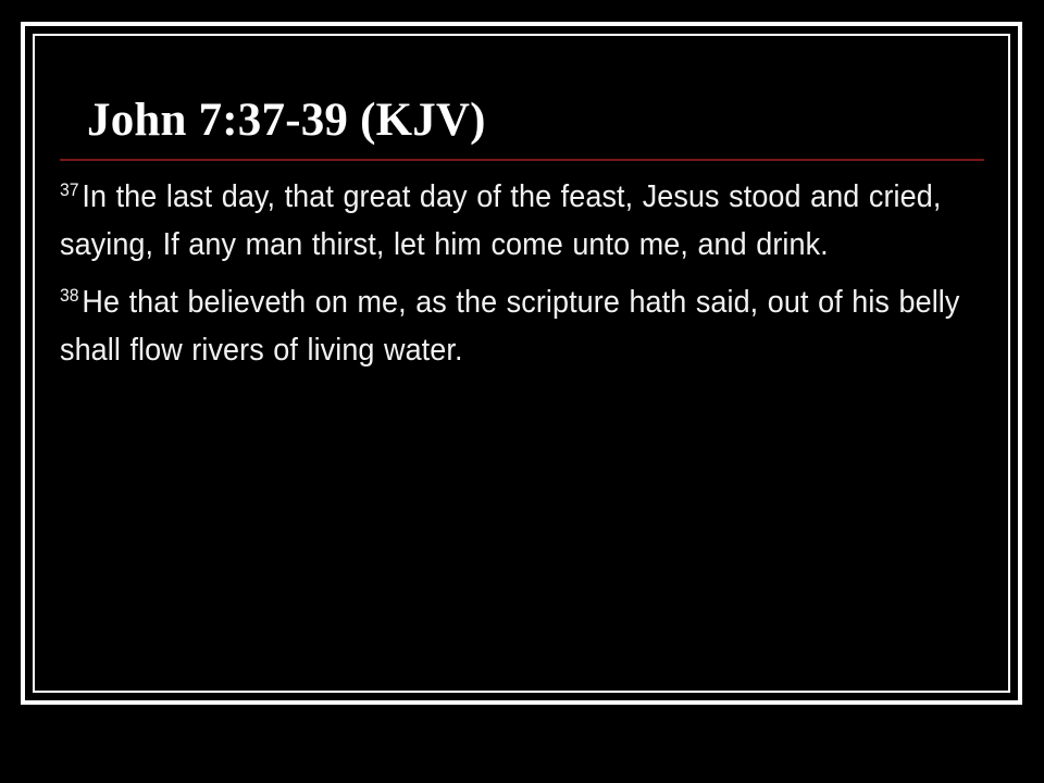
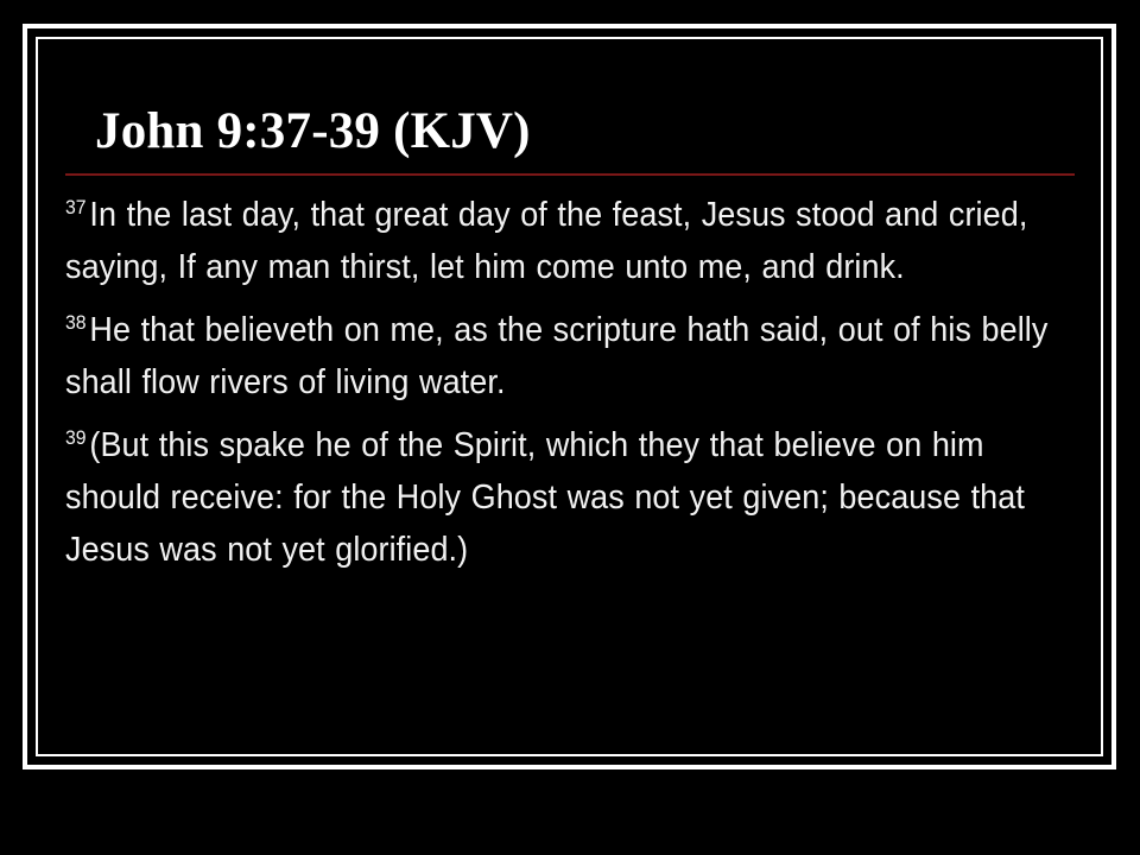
- John 7:37-39 (KJV)
+ John 9:37-39 (KJV)
  37 In the last day, that great day of the feast, Jesus stood and cried, saying, If any man thirst, let him come unto me, and drink.
  38 He that believeth on me, as the scripture hath said, out of his belly shall flow rivers of living water.
+ 39 (But this spake he of the Spirit, which they that believe on him should receive: for the Holy Ghost was not yet given; because that Jesus was not yet glorified.)
